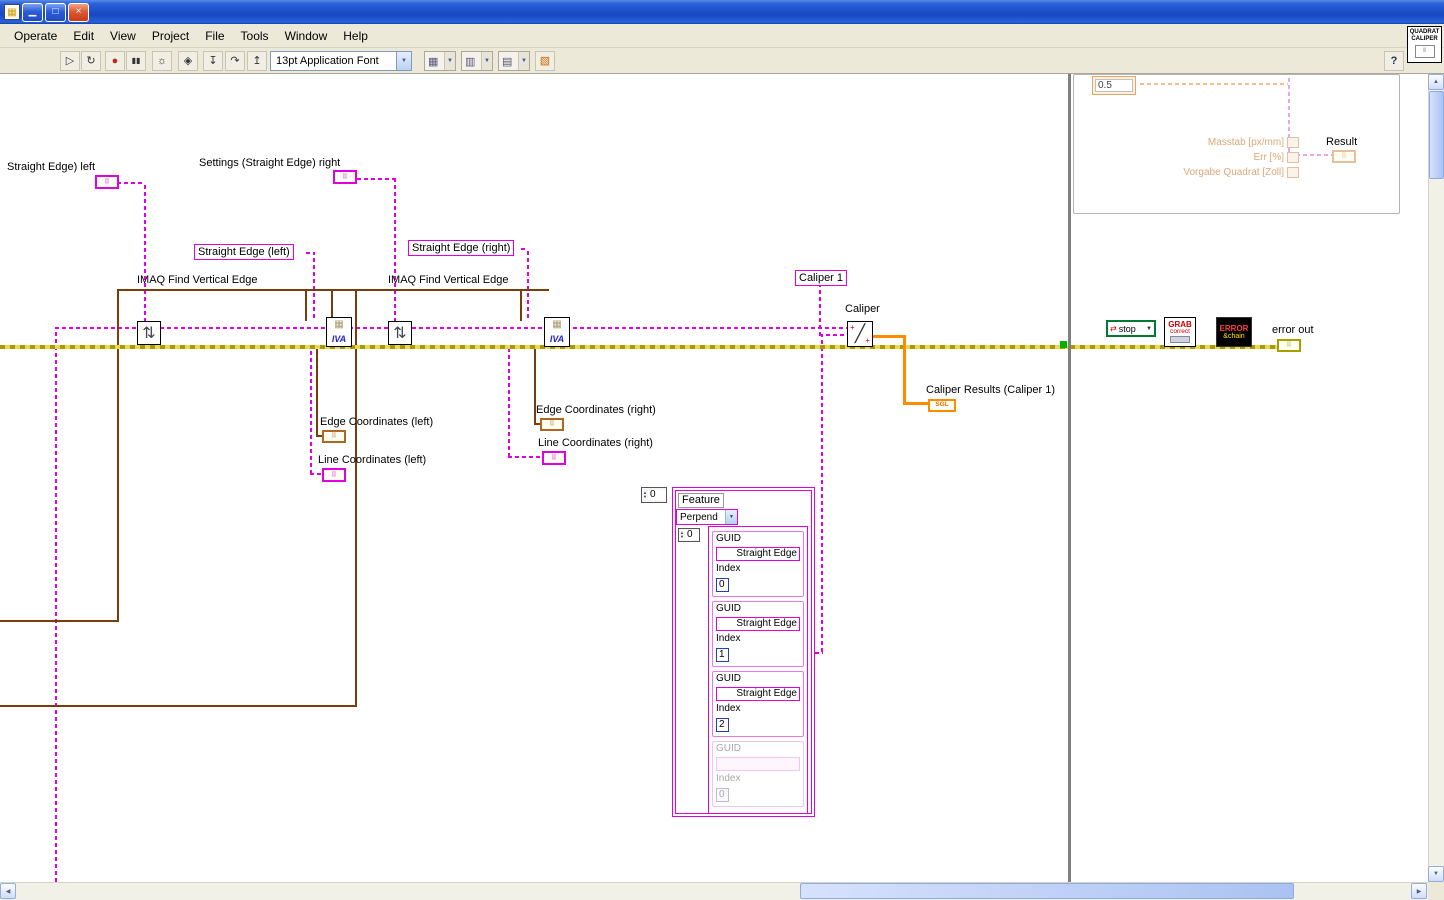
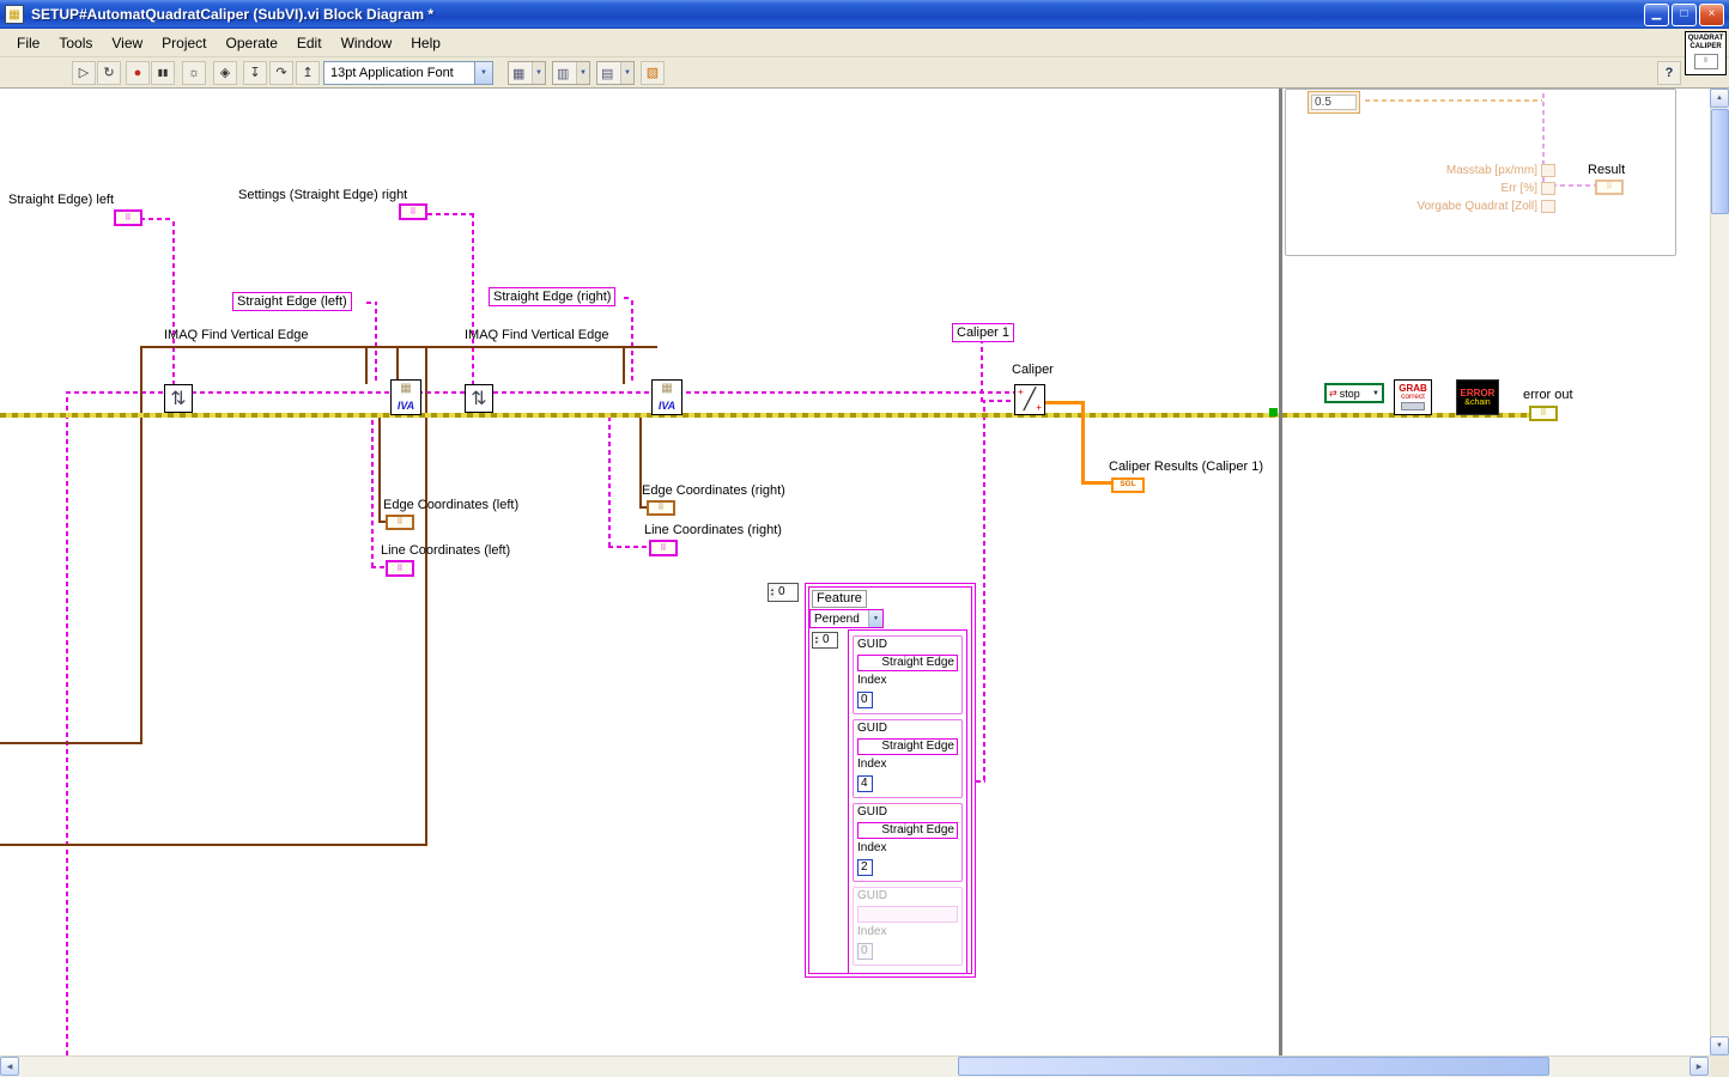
  ▦
+ SETUP#AutomatQuadratCaliper (SubVI).vi Block Diagram *
  ▁
  □
  ×
- Operate
+ File
- Edit
+ Tools
  View
  Project
- File
+ Operate
- Tools
+ Edit
  Window
  Help
  ▷
  ↻
  ●
  ▮▮
  ☼
  ◈
  ↧
  ↷
  ↥
  13pt Application Font
  ▦
  ▥
  ▤
  ▧
  ?
  0.5
  Masstab [px/mm]
  Err [%]
  Vorgabe Quadrat [Zoll]
  Result
  ⠿
  Straight Edge) left
  Settings (Straight Edge) right
  IMAQ Find Vertical Edge
  IMAQ Find Vertical Edge
  Caliper
  Edge Coordinates (left)
  Line Coordinates (left)
  Edge Coordinates (right)
  Line Coordinates (right)
  Caliper Results (Caliper 1)
  error out
  Straight Edge (left)
  Straight Edge (right)
  Caliper 1
  ⠿
  ⠿
  ⠿
  ⠿
  ⠿
  ⠿
  ⠿
  ⇅
  ▦
  IVA
  ⇅
  ▦
  IVA
  ╱
  +
  +
  GRAB
  ERROR
  ⇄
  stop
  0
  Feature
  Perpend
  0
  GUID
  Straight Edge
  Index
  0
  GUID
  Straight Edge
  Index
- 1
+ 4
  GUID
  Straight Edge
  Index
  2
  GUID
  Index
  0
